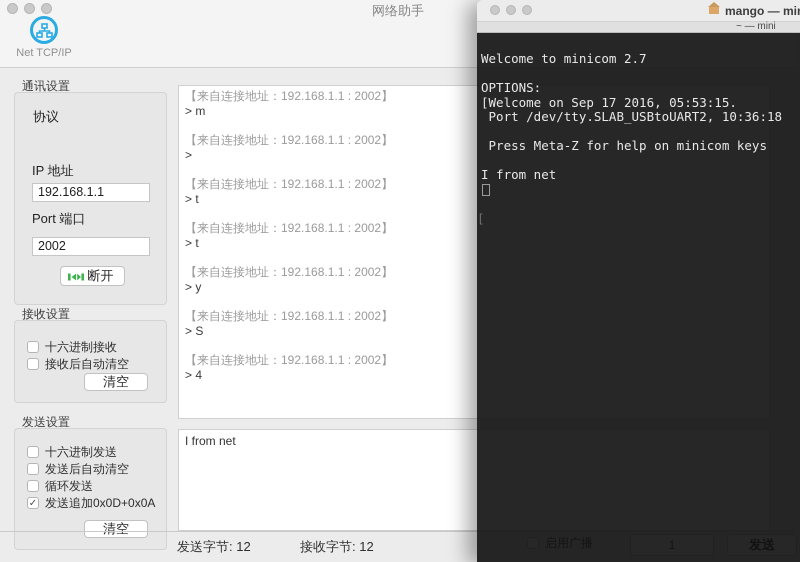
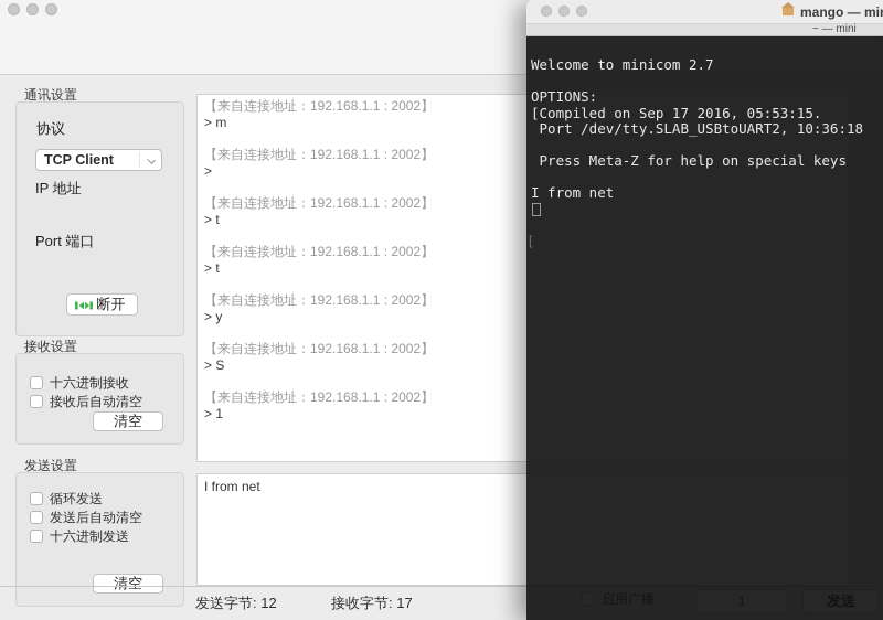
- 网络助手
- Net TCP/IP
  通讯设置
  协议
+ TCP Client
  IP 地址
- 192.168.1.1
  Port 端口
- 2002
  断开
  接收设置
  十六进制接收
  接收后自动清空
  清空
  发送设置
- 十六进制发送
+ 循环发送
  发送后自动清空
- 循环发送
+ 十六进制发送
- ✓
- 发送追加0x0D+0x0A
  清空
  【来自连接地址：192.168.1.1 : 2002】
  > m
  【来自连接地址：192.168.1.1 : 2002】
  >
  【来自连接地址：192.168.1.1 : 2002】
  > t
  【来自连接地址：192.168.1.1 : 2002】
  > t
  【来自连接地址：192.168.1.1 : 2002】
  > y
  【来自连接地址：192.168.1.1 : 2002】
  > S
  【来自连接地址：192.168.1.1 : 2002】
- > 4
+ > 1
  I from net
  发送字节: 12
- 接收字节: 12
+ 接收字节: 17
  mango — mi
  ~ — mini
  Welcome to minicom 2.7
  OPTIONS:
- [Welcome on Sep 17 2016, 05:53:15.
+ [Compiled on Sep 17 2016, 05:53:15.
  Port /dev/tty.SLAB_USBtoUART2, 10:36:18
- Press Meta-Z for help on minicom keys
+ Press Meta-Z for help on special keys
  I from net
  [
